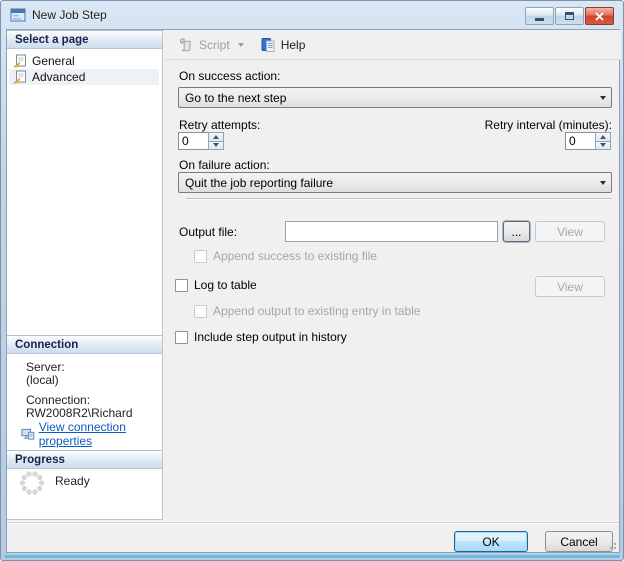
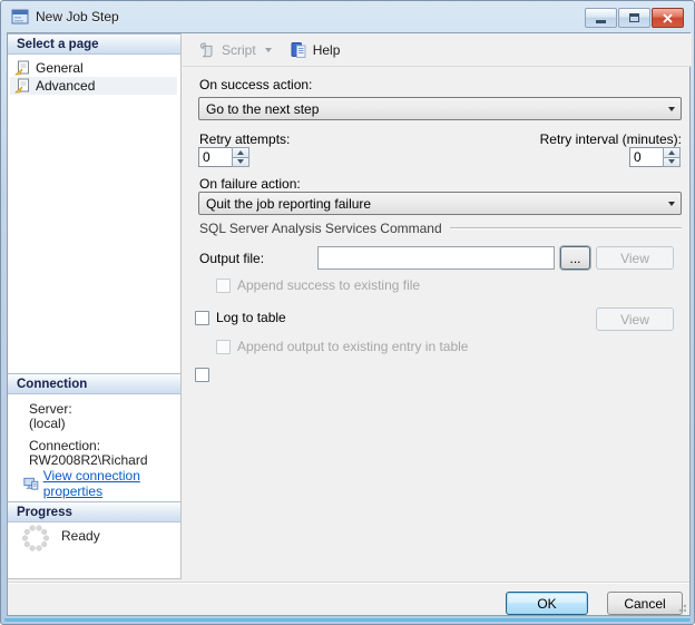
  New Job Step
  Select a page
  General
  Advanced
  Connection
  Server:
  (local)
  Connection:
  RW2008R2\Richard
  View connection properties
  Progress
  Ready
  Script
  Help
  On success action:
  Go to the next step
  Retry attempts:
  0
  Retry interval (minutes):
  0
  On failure action:
  Quit the job reporting failure
+ SQL Server Analysis Services Command
  Output file:
  ...
  View
  Append success to existing file
  Log to table
  View
  Append output to existing entry in table
- Include step output in history
  OK
  Cancel
